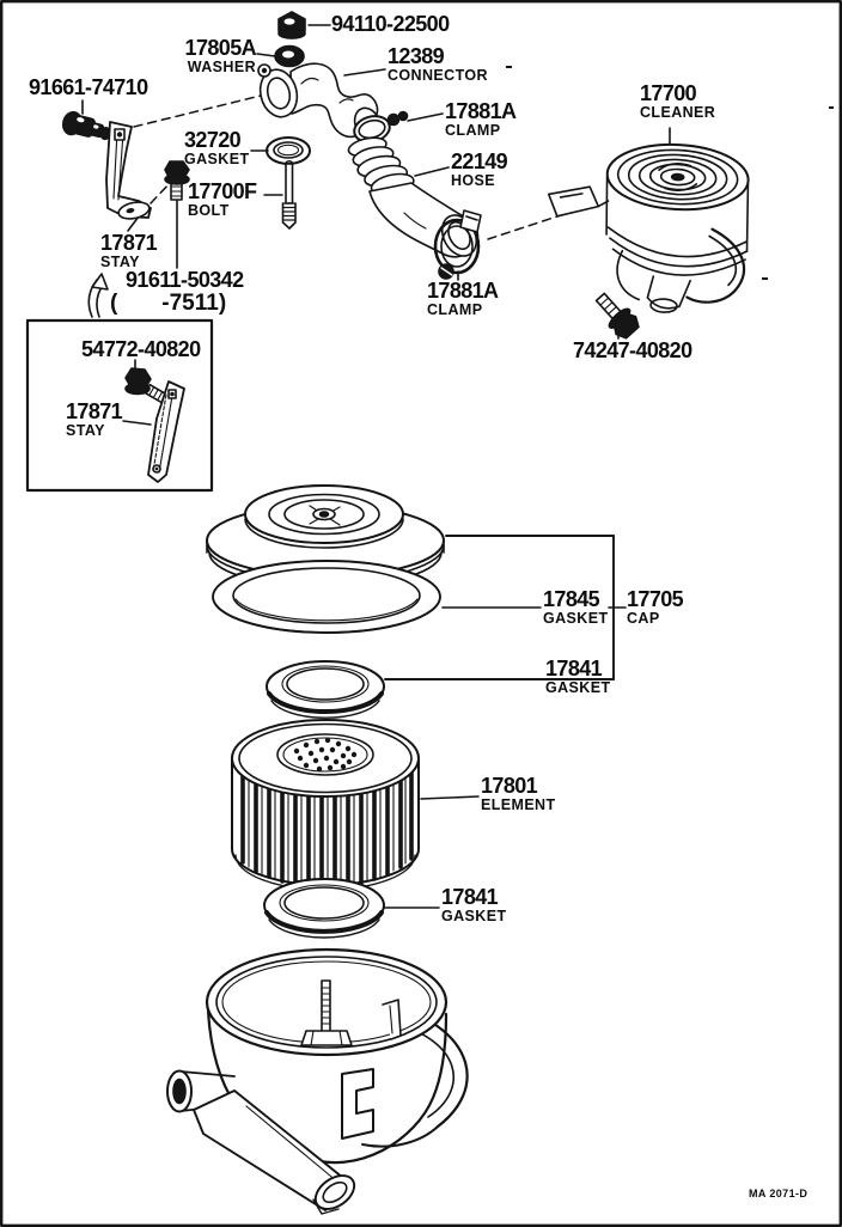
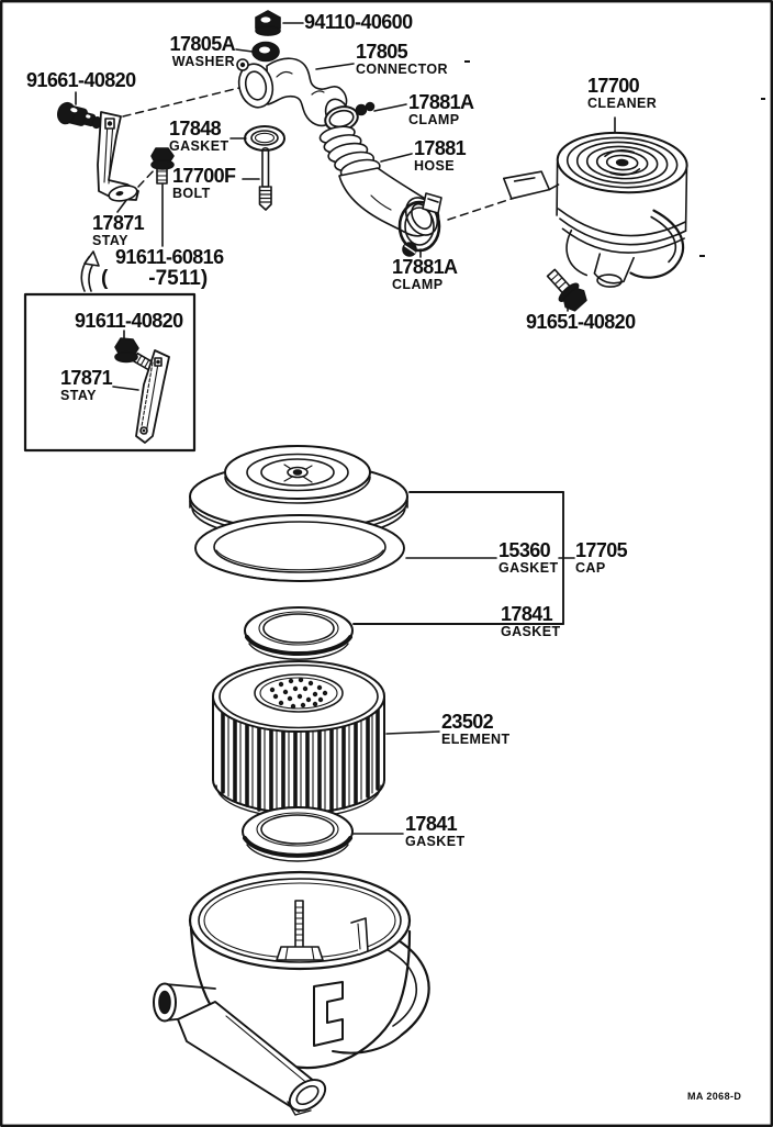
- 94110-22500
+ 94110-40600
  17805A
  WASHER
- 12389
+ 17805
  CONNECTOR
- 91661-74710
+ 91661-40820
  17881A
  CLAMP
- 32720
+ 17848
  GASKET
- 22149
+ 17881
  HOSE
  17700
  CLEANER
  17700F
  BOLT
  17871
  STAY
- 91611-50342
+ 91611-60816
  ( -7511)
  17881A
  CLAMP
- 74247-40820
+ 91651-40820
- 54772-40820
+ 91611-40820
  17871
  STAY
- 17845
+ 15360
  GASKET
  17705
  CAP
  17841
  GASKET
- 17801
+ 23502
  ELEMENT
  17841
  GASKET
- MA 2071-D
+ MA 2068-D
